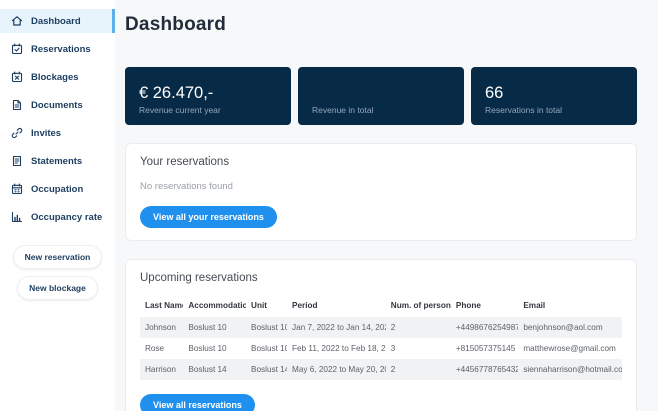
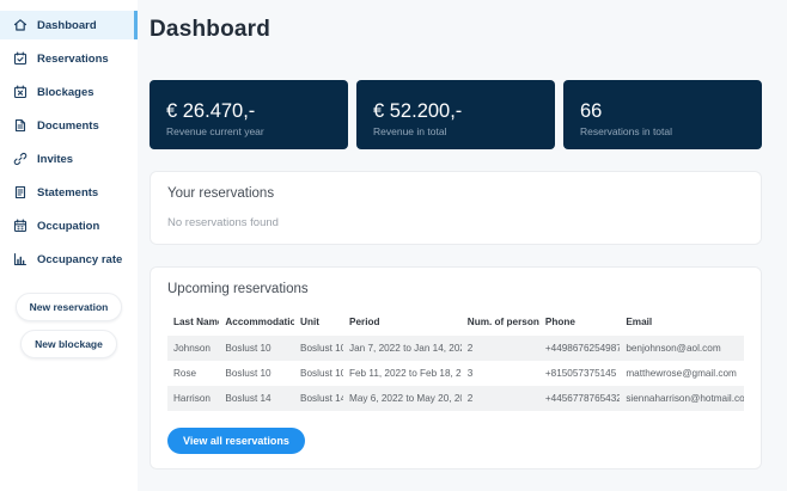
  Dashboard
  Reservations
  Blockages
  Documents
  Invites
  Statements
  Occupation
  Occupancy rate
  New reservation
  New blockage
  Dashboard
  € 26.470,-
  Revenue current year
+ € 52.200,-
  Revenue in total
  66
  Reservations in total
  Your reservations
  No reservations found
- View all your reservations
  Upcoming reservations
  Last Nam	Accommodatio	Unit	Period	Num. of person	Phone	Email
  Johnson	Boslust 10	Boslust 10	Jan 7, 2022 to Jan 14, 20	2	+4498676254987	benjohnson@aol.com
  Rose	Boslust 10	Boslust 10	Feb 11, 2022 to Feb 18, 2	3	+815057375145	matthewrose@gmail.com
  Harrison	Boslust 14	Boslust 14	May 6, 2022 to May 20, 2	2	+4456778765432	siennaharrison@hotmail.co
  View all reservations
